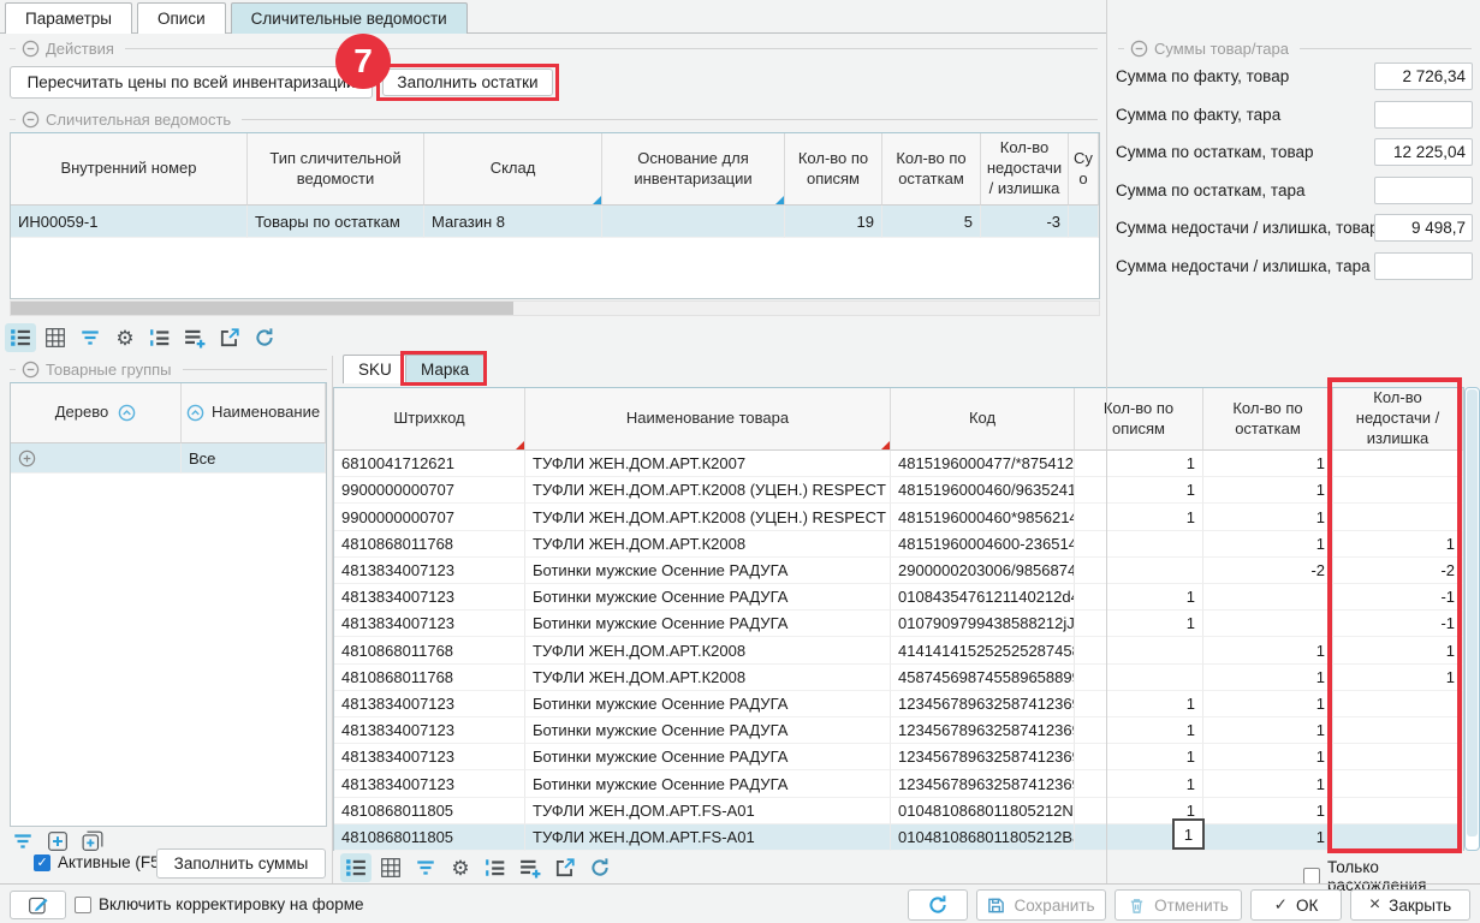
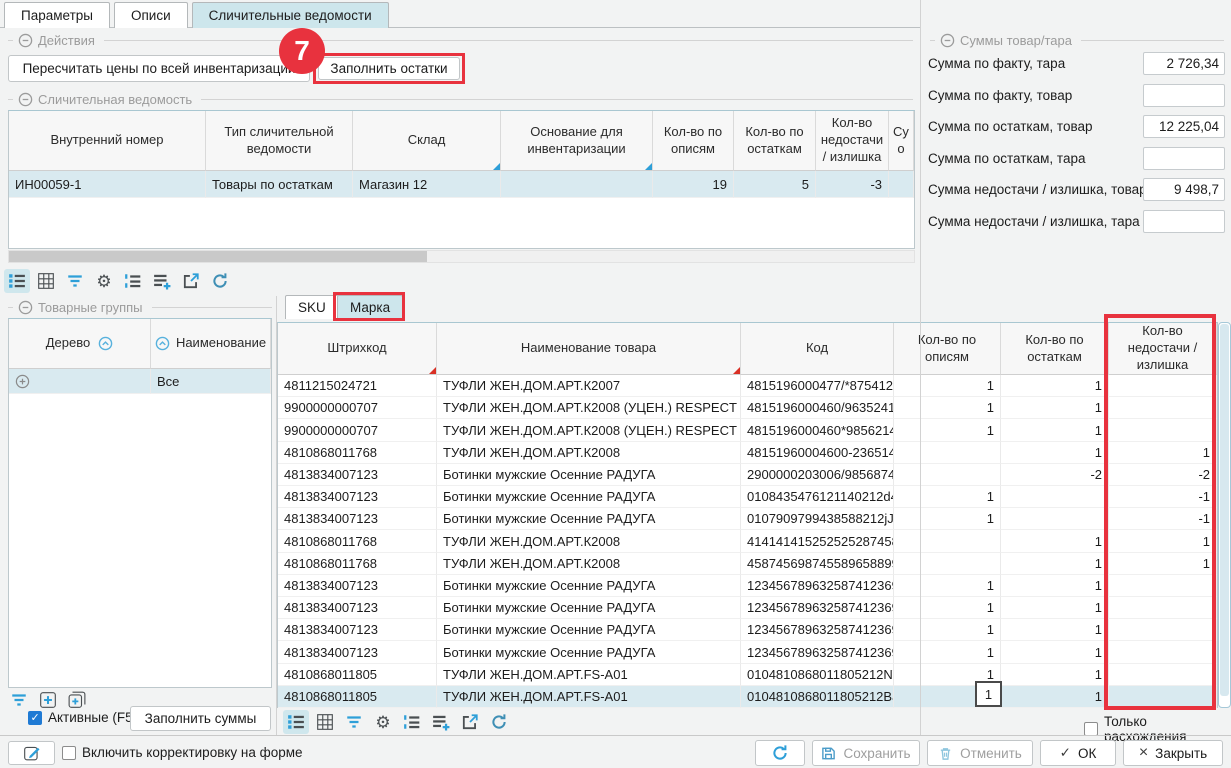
  Параметры
  Описи
  Сличительные ведомости
  Действия
  Пересчитать цены по всей инвентаризаци
  Заполнить остатки
  7
  Сличительная ведомость
  Внутренний номер
  Тип сличительной ведомости
  Склад
  Основание для инвентаризации
  Кол-во по описям
  Кол-во по остаткам
  Кол-во недостачи / излишка
  Су
  о
  ИН00059-1
  Товары по остаткам
- Магазин 8
+ Магазин 12
  19
  5
  -3
  ⚙
  Товарные группы
  Дерево
  Наименование
  Все
  Активные (F5
  Заполнить суммы
  SKU
  Марка
  Штрихкод
  Наименование товара
  Код
  Кол-во по описям
  Кол-во по остаткам
  Кол-во недостачи / излишка
- 6810041712621
+ 4811215024721
  ТУФЛИ ЖЕН.ДОМ.АРТ.К2007
  4815196000477/*875412
  1
  1
  9900000000707
  ТУФЛИ ЖЕН.ДОМ.АРТ.К2008 (УЦЕН.) RESPECT
  4815196000460/9635241
  1
  1
  9900000000707
  ТУФЛИ ЖЕН.ДОМ.АРТ.К2008 (УЦЕН.) RESPECT
  4815196000460*9856214
  1
  1
  4810868011768
  ТУФЛИ ЖЕН.ДОМ.АРТ.К2008
  48151960004600-236514
  1
  1
  4813834007123
  Ботинки мужские Осенние РАДУГА
  2900000203006/9856874
  -2
  -2
  4813834007123
  Ботинки мужские Осенние РАДУГА
  0108435476121140212d
  1
  -1
  4813834007123
  Ботинки мужские Осенние РАДУГА
  0107909799438588212jJ
  1
  -1
  4810868011768
  ТУФЛИ ЖЕН.ДОМ.АРТ.К2008
  41414141525252528745
  1
  1
  4810868011768
  ТУФЛИ ЖЕН.ДОМ.АРТ.К2008
  45874569874558965889
  1
  1
  4813834007123
  Ботинки мужские Осенние РАДУГА
  12345678963258741236
  1
  1
  4813834007123
  Ботинки мужские Осенние РАДУГА
  12345678963258741236
  1
  1
  4813834007123
  Ботинки мужские Осенние РАДУГА
  12345678963258741236
  1
  1
  4813834007123
  Ботинки мужские Осенние РАДУГА
  12345678963258741236
  1
  1
  4810868011805
  ТУФЛИ ЖЕН.ДОМ.АРТ.FS-A01
  0104810868011805212N
  1
  1
  4810868011805
  ТУФЛИ ЖЕН.ДОМ.АРТ.FS-A01
  0104810868011805212B
  1
  1
  ⚙
  Только расхождения
  Суммы товар/тара
- Сумма по факту, товар
+ Сумма по факту, тара
  2 726,34
- Сумма по факту, тара
+ Сумма по факту, товар
  Сумма по остаткам, товар
  12 225,04
  Сумма по остаткам, тара
  Сумма недостачи / излишка, това
  9 498,7
  Сумма недостачи / излишка, тара
  Включить корректировку на форме
  Сохранить
  Отменить
  ✓
  ОК
  ×
  Закрыть
